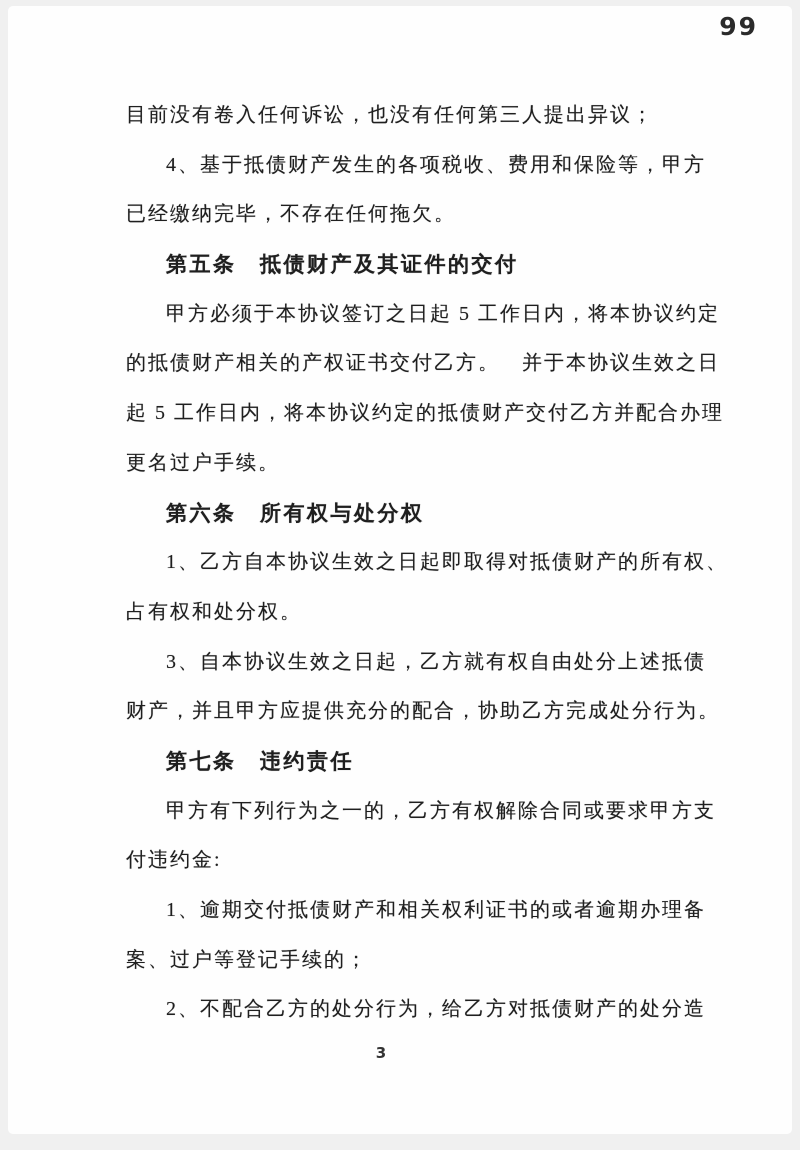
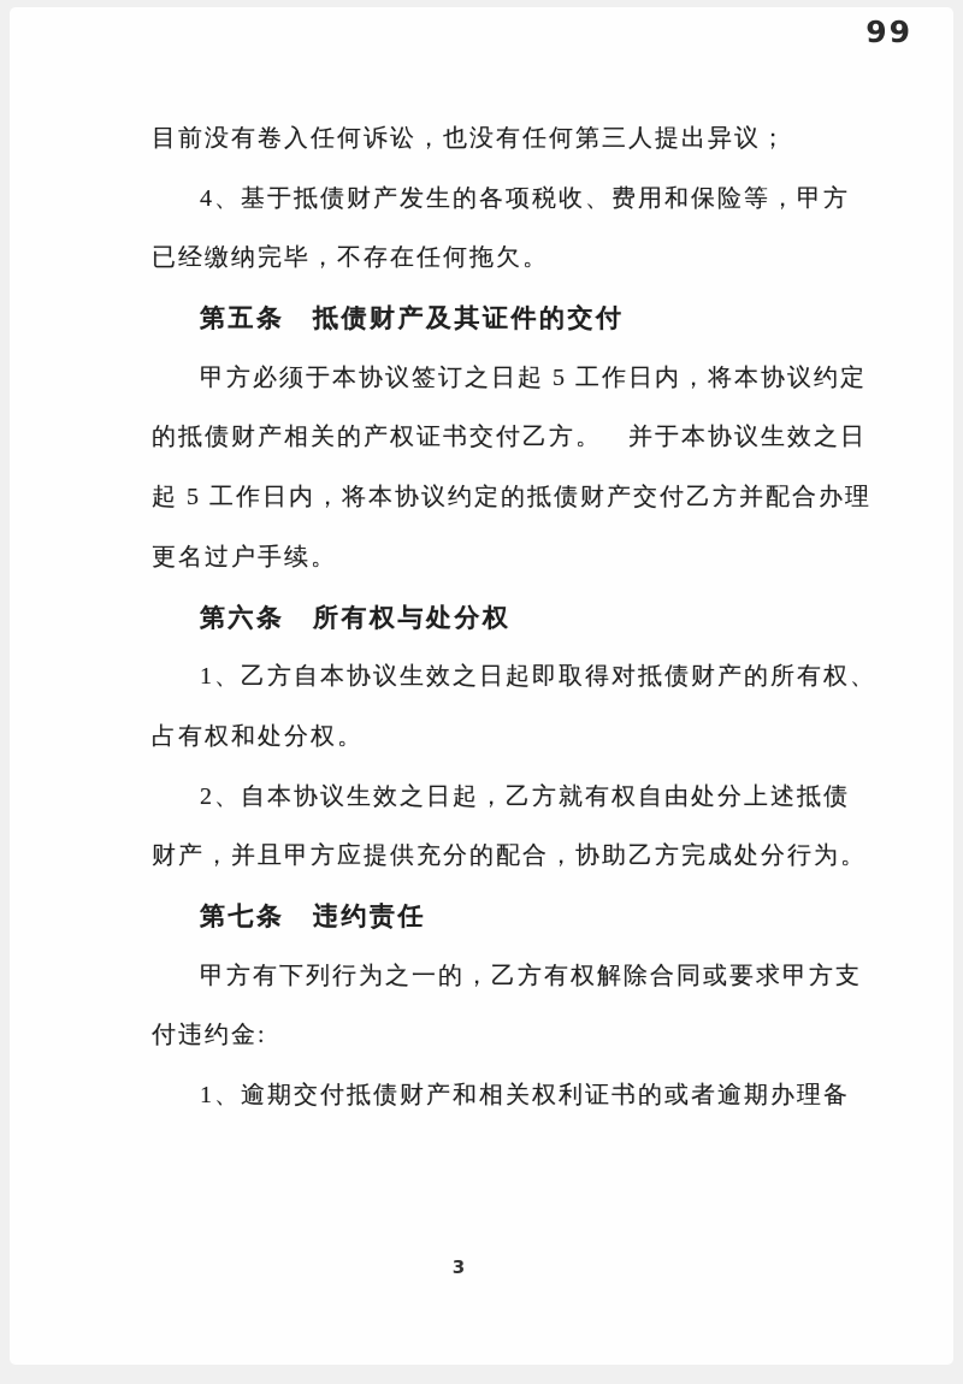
  99
  目前没有卷入任何诉讼，也没有任何第三人提出异议；
  4、基于抵债财产发生的各项税收、费用和保险等，甲方
  已经缴纳完毕，不存在任何拖欠。
  第五条 抵债财产及其证件的交付
  甲方必须于本协议签订之日起 5 工作日内，将本协议约定
  的抵债财产相关的产权证书交付乙方。 并于本协议生效之日
  起 5 工作日内，将本协议约定的抵债财产交付乙方并配合办理
  更名过户手续。
  第六条 所有权与处分权
  1、乙方自本协议生效之日起即取得对抵债财产的所有权、
  占有权和处分权。
- 3、自本协议生效之日起，乙方就有权自由处分上述抵债
+ 2、自本协议生效之日起，乙方就有权自由处分上述抵债
  财产，并且甲方应提供充分的配合，协助乙方完成处分行为。
  第七条 违约责任
  甲方有下列行为之一的，乙方有权解除合同或要求甲方支
  付违约金:
  1、逾期交付抵债财产和相关权利证书的或者逾期办理备
- 案、过户等登记手续的；
- 2、不配合乙方的处分行为，给乙方对抵债财产的处分造
  3
